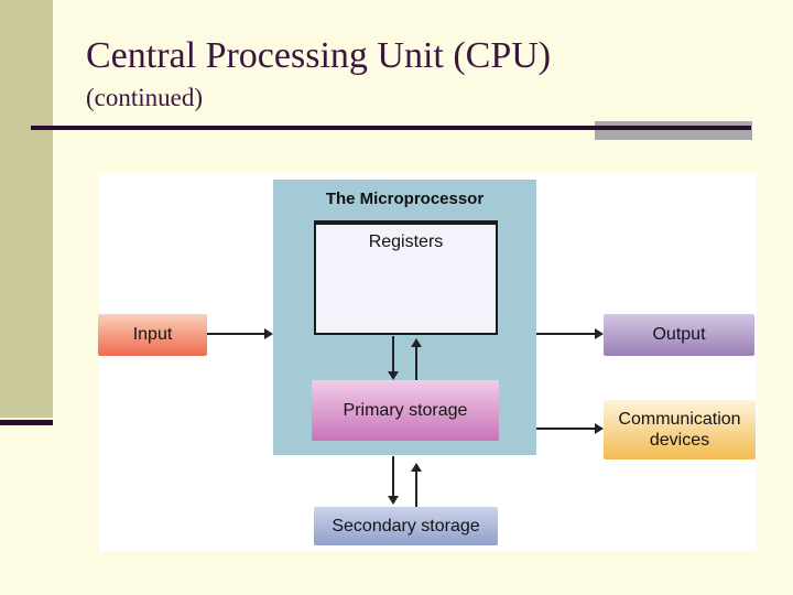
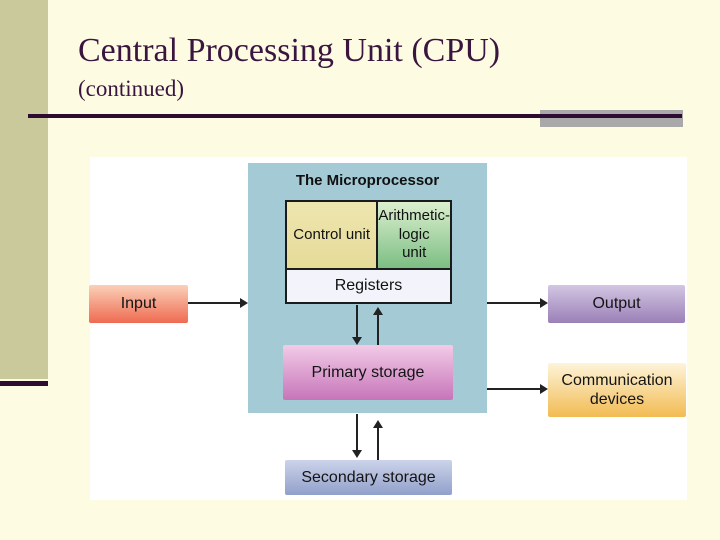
  Central Processing Unit (CPU)
  (continued)
  The Microprocessor
+ Control unit
+ Arithmetic-
+ logic
+ unit
  Registers
  Input
  Output
  Communication
  devices
  Primary storage
  Secondary storage
